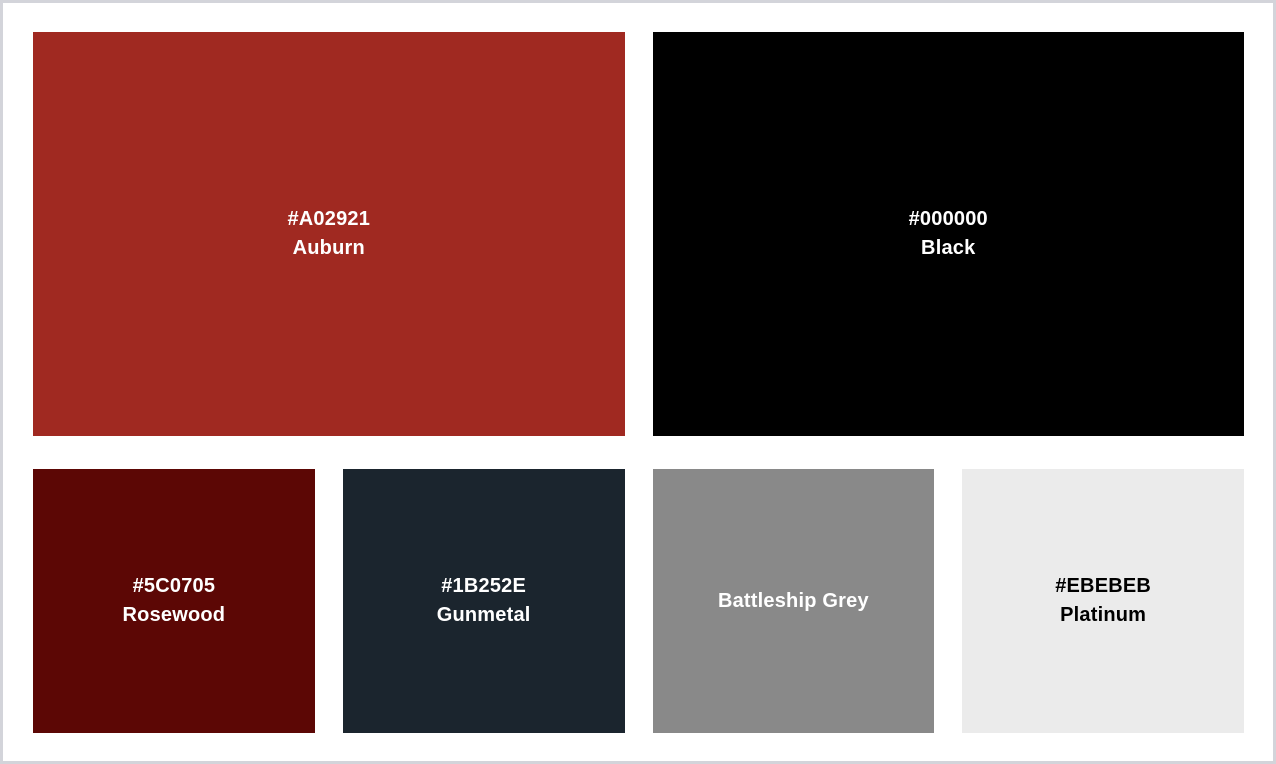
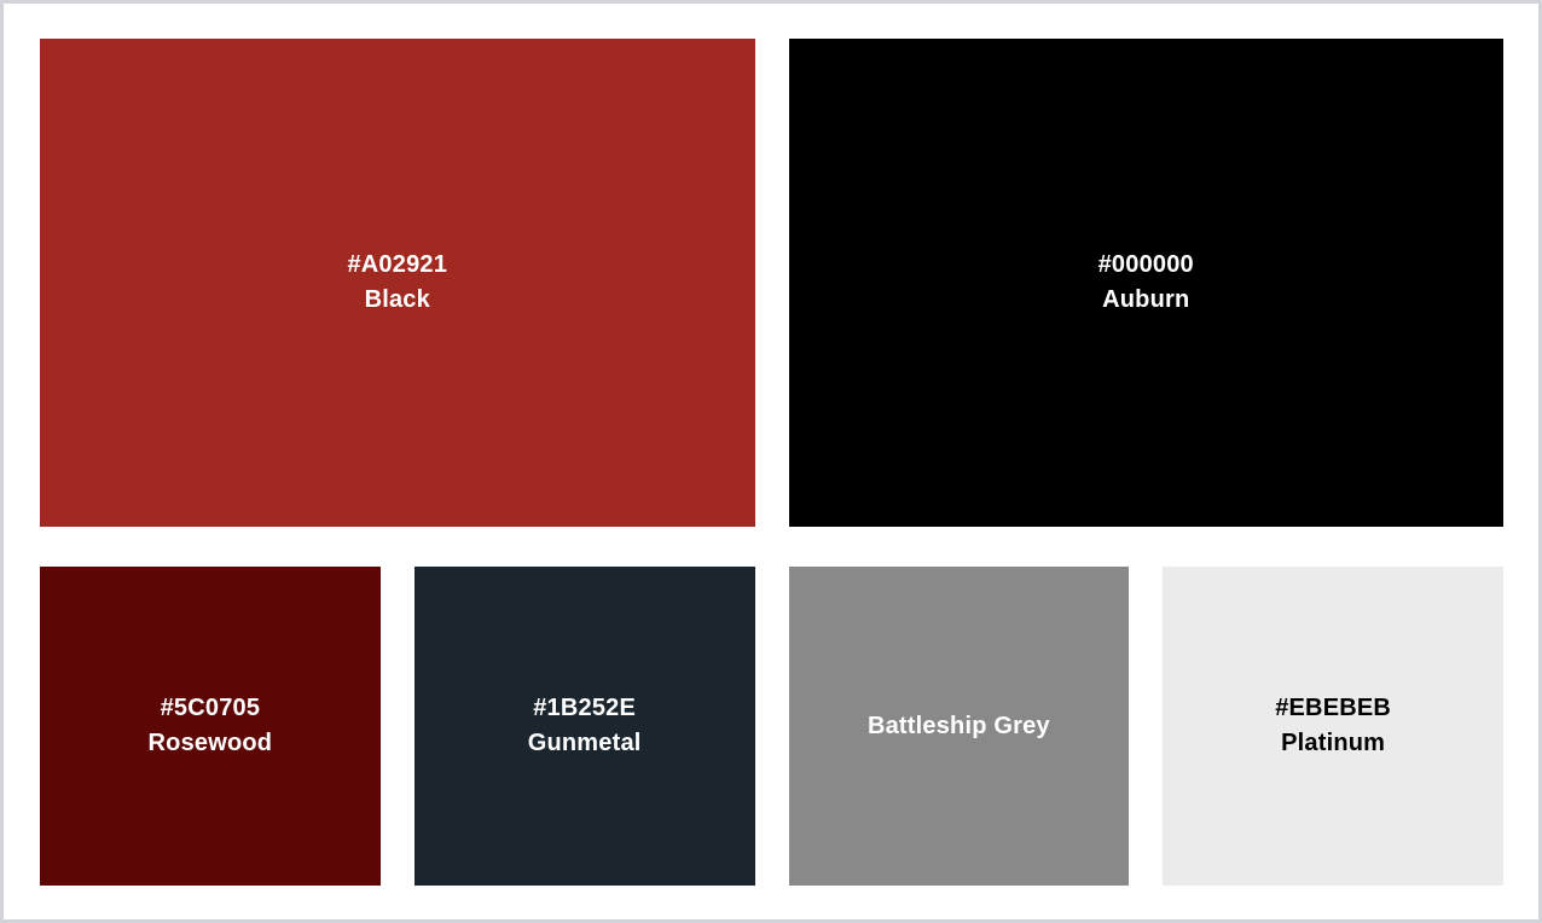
  #A02921
- Auburn
+ Black
  #000000
- Black
+ Auburn
  #5C0705
  Rosewood
  #1B252E
  Gunmetal
  Battleship Grey
  #EBEBEB
  Platinum
